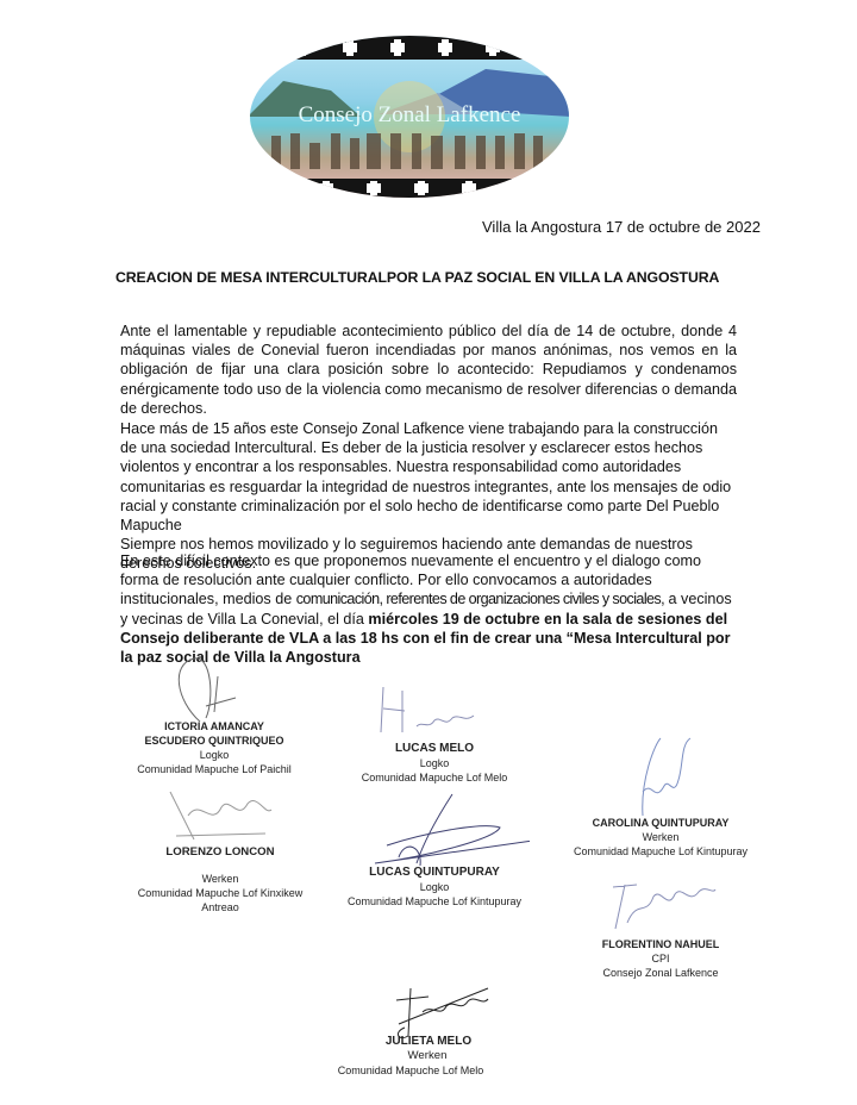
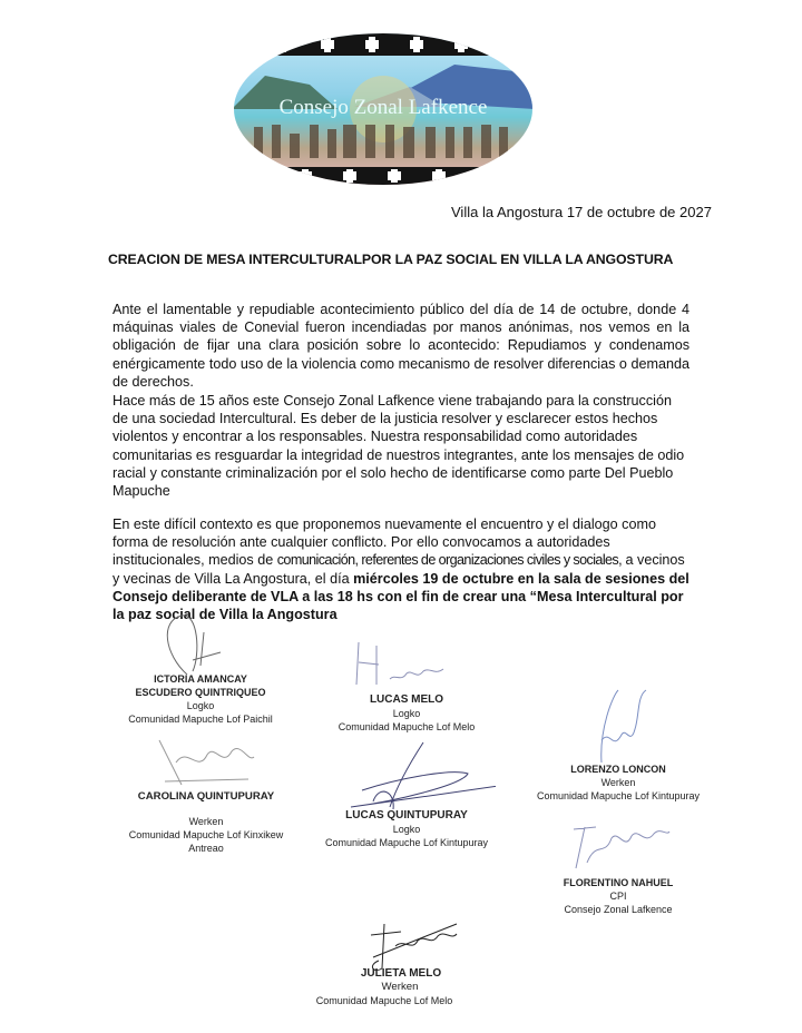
  Consejo Zonal Lafkence
- Villa la Angostura 17 de octubre de 2022
+ Villa la Angostura 17 de octubre de 2027
  CREACION DE MESA INTERCULTURALPOR LA PAZ SOCIAL EN VILLA LA ANGOSTURA
  Ante el lamentable y repudiable acontecimiento público del día de 14 de octubre, donde 4 máquinas viales de Conevial fueron incendiadas por manos anónimas, nos vemos en la obligación de fijar una clara posición sobre lo acontecido: Repudiamos y condenamos enérgicamente todo uso de la violencia como mecanismo de resolver diferencias o demanda de derechos.
  Hace más de 15 años este Consejo Zonal Lafkence viene trabajando para la construcción de una sociedad Intercultural. Es deber de la justicia resolver y esclarecer estos hechos violentos y encontrar a los responsables. Nuestra responsabilidad como autoridades comunitarias es resguardar la integridad de nuestros integrantes, ante los mensajes de odio racial y constante criminalización por el solo hecho de identificarse como parte Del Pueblo Mapuche
- Siempre nos hemos movilizado y lo seguiremos haciendo ante demandas de nuestros derechos colectivos.
- En este difícil contexto es que proponemos nuevamente el encuentro y el dialogo como forma de resolución ante cualquier conflicto. Por ello convocamos a autoridades institucionales, medios de comunicación, referentes de organizaciones civiles y sociales, a vecinos y vecinas de Villa La Conevial, el día miércoles 19 de octubre en la sala de sesiones del Consejo deliberante de VLA a las 18 hs con el fin de crear una “Mesa Intercultural por la paz social de Villa la Angostura
+ En este difícil contexto es que proponemos nuevamente el encuentro y el dialogo como forma de resolución ante cualquier conflicto. Por ello convocamos a autoridades institucionales, medios de comunicación, referentes de organizaciones civiles y sociales, a vecinos y vecinas de Villa La Angostura, el día miércoles 19 de octubre en la sala de sesiones del Consejo deliberante de VLA a las 18 hs con el fin de crear una “Mesa Intercultural por la paz social de Villa la Angostura
  ICTORIA AMANCAY
  ESCUDERO QUINTRIQUEO
  Logko
  Comunidad Mapuche Lof Paichil
  LUCAS MELO
  Logko
  Comunidad Mapuche Lof Melo
- CAROLINA QUINTUPURAY
+ LORENZO LONCON
  Werken
  Comunidad Mapuche Lof Kintupuray
- LORENZO LONCON
+ CAROLINA QUINTUPURAY
  Werken
  Comunidad Mapuche Lof Kinxikew
  Antreao
  LUCAS QUINTUPURAY
  Logko
  Comunidad Mapuche Lof Kintupuray
  FLORENTINO NAHUEL
  CPI
  Consejo Zonal Lafkence
  JULIETA MELO
  Werken
  Comunidad Mapuche Lof Melo
